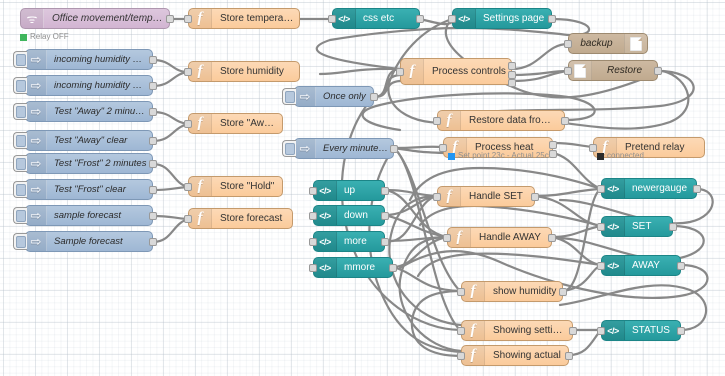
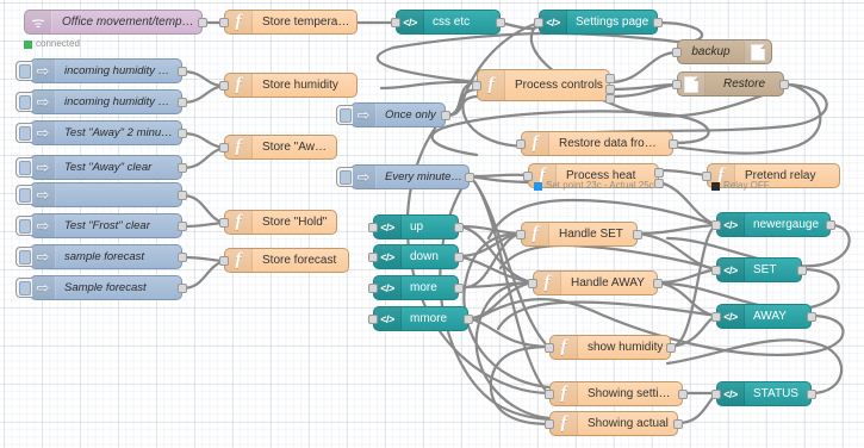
  ᯤ
  Office movement/tempera
- Relay OFF
+ connected
  f
  Store temperature
  ⇨
  incoming humidity 40%
  ⇨
  incoming humidity 50%
  f
  Store humidity
  ⇨
  Test "Away" 2 minutes
  ⇨
  Test "Away" clear
  f
  Store "Away"
  ⇨
- Test "Frost" 2 minutes
  ⇨
  Test "Frost" clear
  f
  Store "Hold"
  ⇨
  sample forecast
  ⇨
  Sample forecast
  f
  Store forecast
  </>
  css etc
  </>
  Settings page
  ⇨
  Once only
  f
  Process controls
  backup
  Restore
  f
  Restore data from S
  ⇨
  Every minute ↻
  f
  Process heat
  Set point 23c - Actual 25c
  f
  Pretend relay
- connected
+ Relay OFF
  </>
  up
  </>
  down
  </>
  more
  </>
  mmore
  f
  Handle SET
  f
  Handle AWAY
  f
  show humidity
  f
  Showing settings
  f
  Showing actual
  </>
  newergauge
  </>
  SET
  </>
  AWAY
  </>
  STATUS
